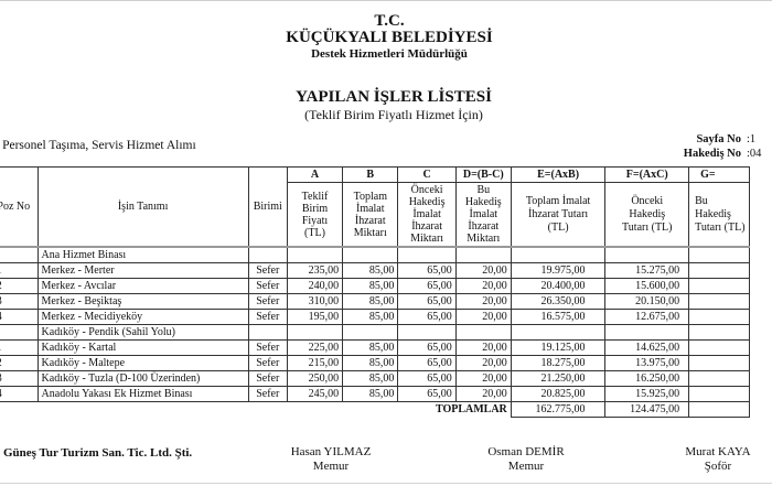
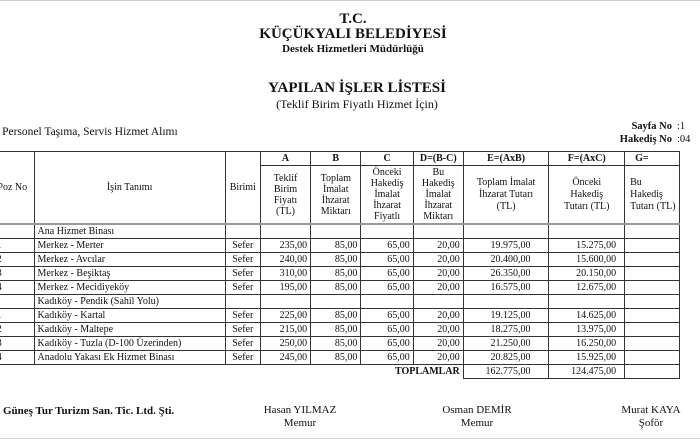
  T.C.
  KÜÇÜKYALI BELEDİYESİ
  Destek Hizmetleri Müdürlüğü
  YAPILAN İŞLER LİSTESİ
  (Teklif Birim Fiyatlı Hizmet İçin)
  Personel Taşıma, Servis Hizmet Alımı
  Sayfa No
  Hakediş No
  :1
  :04
  Poz No	İşin Tanımı	Birimi	A	B	C	D=(B-C)	E=(AxB)	F=(AxC)	G=
- Teklif Birim Fiyatı (TL)	Toplam İmalat İhzarat Miktarı	Önceki Hakediş İmalat İhzarat Miktarı	Bu Hakediş İmalat İhzarat Miktarı	Toplam İmalat İhzarat Tutarı (TL)	Önceki Hakediş Tutarı (TL)	Bu Hakediş Tutarı (TL)
+ Teklif Birim Fiyatı (TL)	Toplam İmalat İhzarat Miktarı	Önceki Hakediş İmalat İhzarat Fiyatlı	Bu Hakediş İmalat İhzarat Miktarı	Toplam İmalat İhzarat Tutarı (TL)	Önceki Hakediş Tutarı (TL)	Bu Hakediş Tutarı (TL)
  	Ana Hizmet Binası
  	Merkez - Merter	Sefer	235,00	85,00	65,00	20,00	19.975,00	15.275,00
  	Merkez - Avcılar	Sefer	240,00	85,00	65,00	20,00	20.400,00	15.600,00
  	Merkez - Beşiktaş	Sefer	310,00	85,00	65,00	20,00	26.350,00	20.150,00
  	Merkez - Mecidiyeköy	Sefer	195,00	85,00	65,00	20,00	16.575,00	12.675,00
  	Kadıköy - Pendik (Sahil Yolu)
  	Kadıköy - Kartal	Sefer	225,00	85,00	65,00	20,00	19.125,00	14.625,00
  	Kadıköy - Maltepe	Sefer	215,00	85,00	65,00	20,00	18.275,00	13.975,00
  	Kadıköy - Tuzla (D-100 Üzerinden)	Sefer	250,00	85,00	65,00	20,00	21.250,00	16.250,00
  	Anadolu Yakası Ek Hizmet Binası	Sefer	245,00	85,00	65,00	20,00	20.825,00	15.925,00
  TOPLAMLAR	162.775,00	124.475,00
  Güneş Tur Turizm San. Tic. Ltd. Şti.
  Hasan YILMAZ
  Memur
  Osman DEMİR
  Memur
  Murat KAYA
  Şoför
